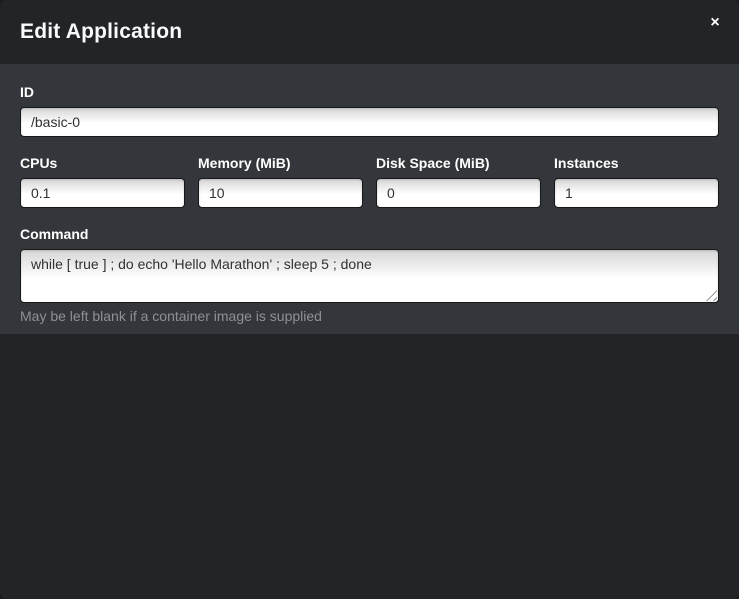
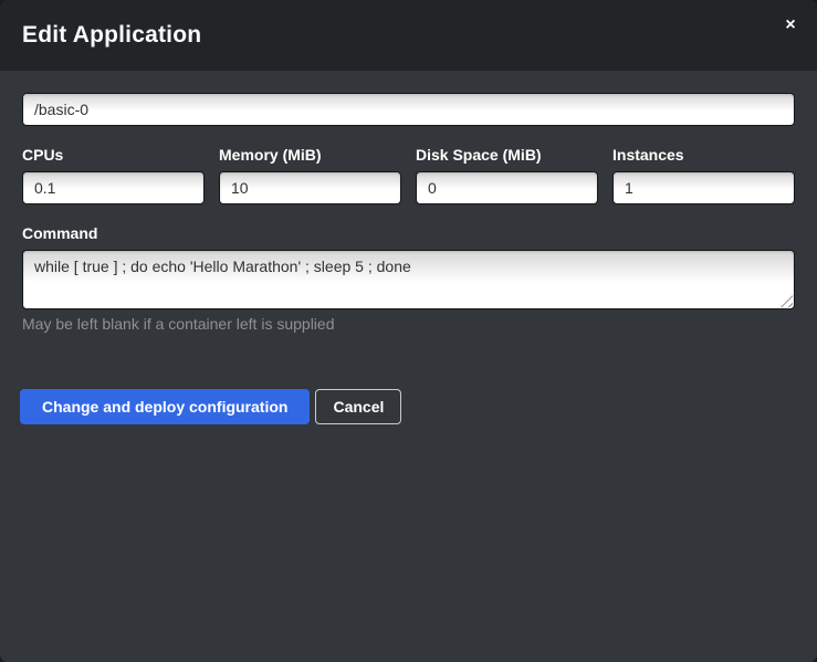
  Edit Application
  ×
- ID
  /basic-0
  CPUs
  0.1
  Memory (MiB)
  10
  Disk Space (MiB)
  0
  Instances
  1
  Command
  while [ true ] ; do echo 'Hello Marathon' ; sleep 5 ; done
- May be left blank if a container image is supplied
+ May be left blank if a container left is supplied
+ Change and deploy configuration
+ Cancel
